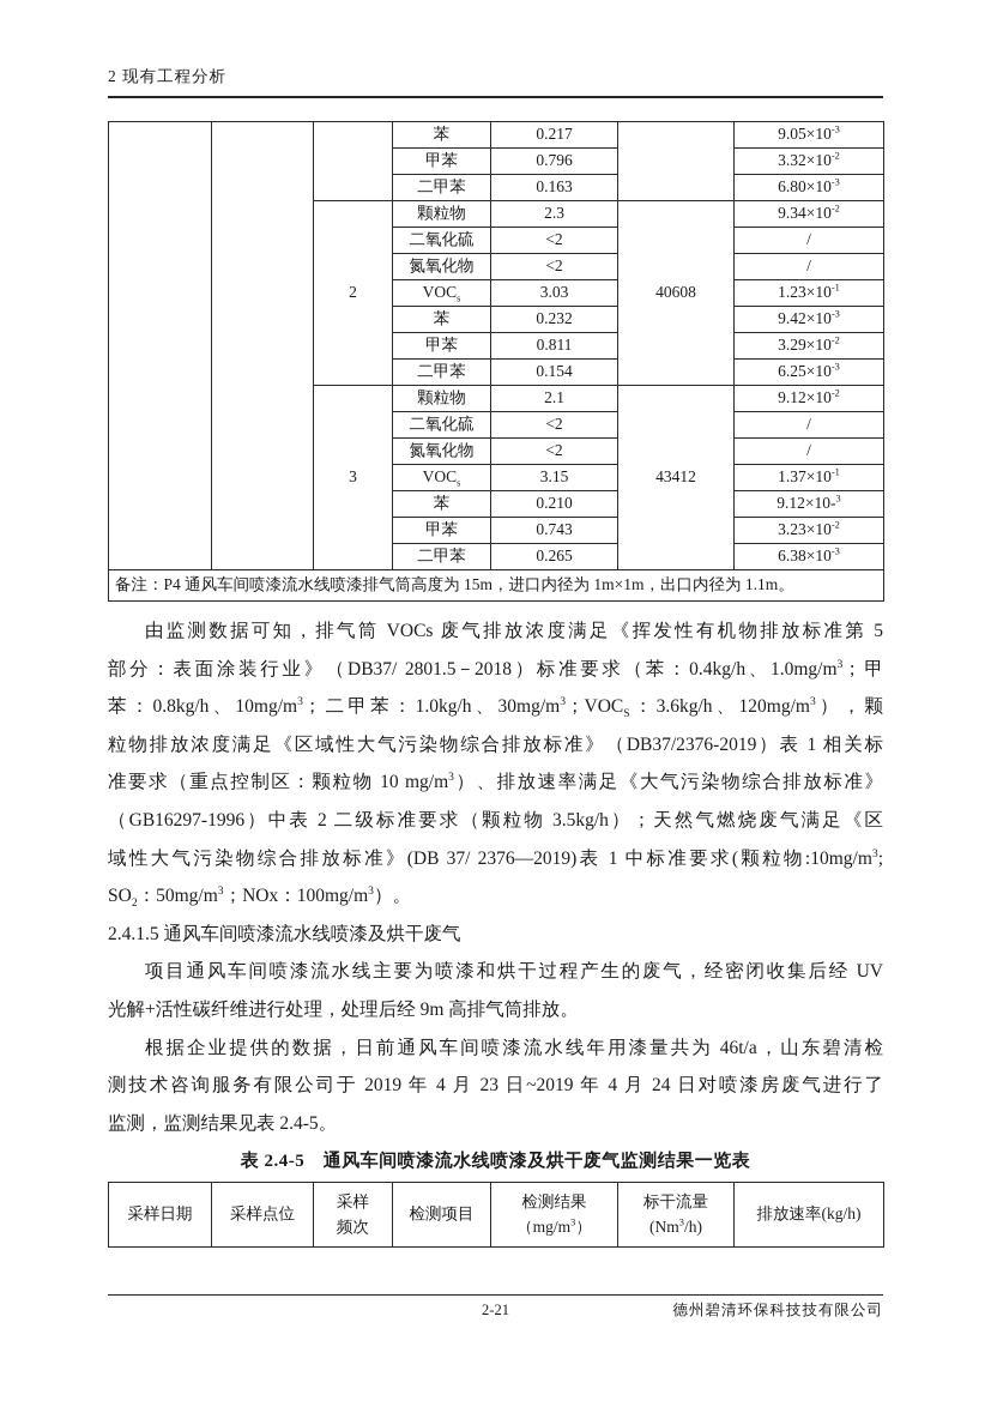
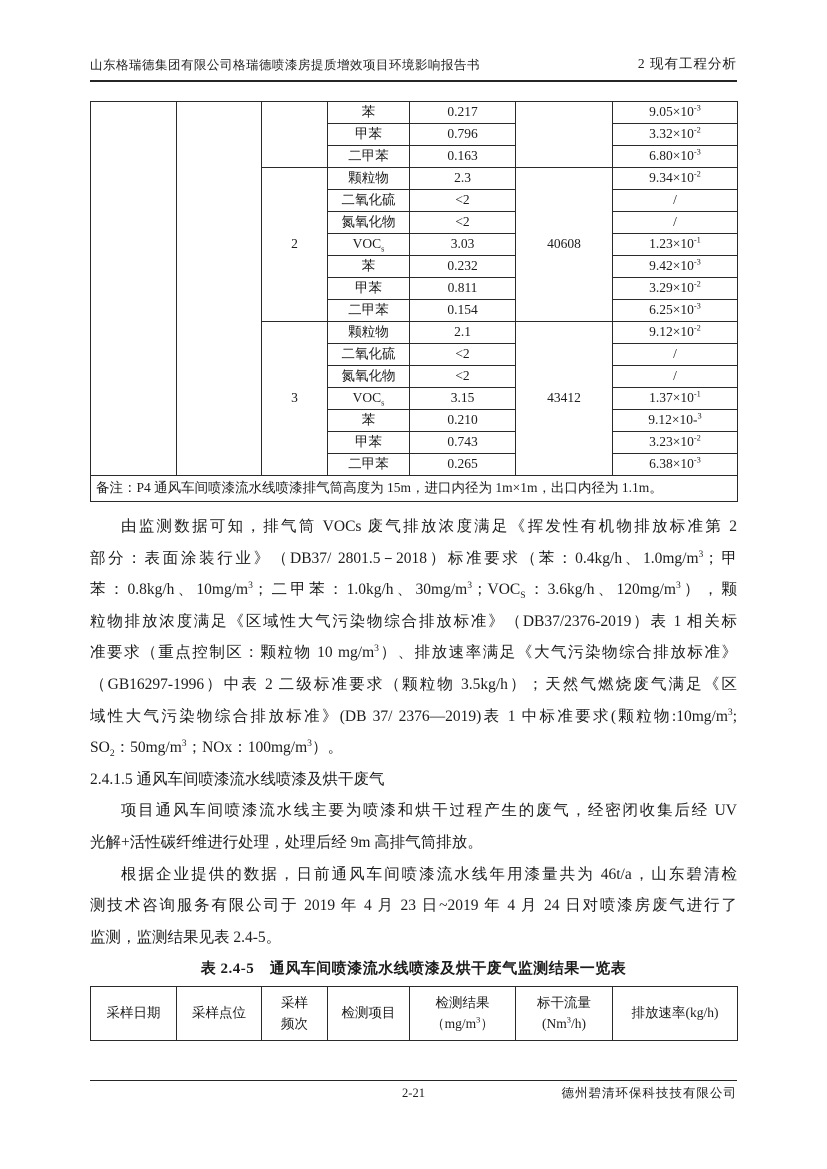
+ 山东格瑞德集团有限公司格瑞德喷漆房提质增效项目环境影响报告书
  2 现有工程分析
  			苯	0.217		9.05×10-3
  甲苯	0.796	3.32×10-2
  二甲苯	0.163	6.80×10-3
  2	颗粒物	2.3	40608	9.34×10-2
  二氧化硫	<2	/
  氮氧化物	<2	/
  VOCs	3.03	1.23×10-1
  苯	0.232	9.42×10-3
  甲苯	0.811	3.29×10-2
  二甲苯	0.154	6.25×10-3
  3	颗粒物	2.1	43412	9.12×10-2
  二氧化硫	<2	/
  氮氧化物	<2	/
  VOCs	3.15	1.37×10-1
  苯	0.210	9.12×10-3
  甲苯	0.743	3.23×10-2
  二甲苯	0.265	6.38×10-3
  备注：P4 通风车间喷漆流水线喷漆排气筒高度为 15m，进口内径为 1m×1m，出口内径为 1.1m。
- 由监测数据可知，排气筒 VOCs 废气排放浓度满足《挥发性有机物排放标准第 5
+ 由监测数据可知，排气筒 VOCs 废气排放浓度满足《挥发性有机物排放标准第 2
  部分：表面涂装行业》（DB37/ 2801.5－2018）标准要求（苯：0.4kg/h、1.0mg/m3；甲
  苯：0.8kg/h、10mg/m3；二甲苯：1.0kg/h、30mg/m3；VOCS：3.6kg/h、120mg/m3），颗
  粒物排放浓度满足《区域性大气污染物综合排放标准》（DB37/2376-2019）表 1 相关标
  准要求（重点控制区：颗粒物 10 mg/m3）、排放速率满足《大气污染物综合排放标准》
  （GB16297-1996）中表 2 二级标准要求（颗粒物 3.5kg/h）；天然气燃烧废气满足《区
  域性大气污染物综合排放标准》(DB 37/ 2376—2019)表 1 中标准要求(颗粒物:10mg/m3;
  SO2：50mg/m3；NOx：100mg/m3）。
  2.4.1.5 通风车间喷漆流水线喷漆及烘干废气
  项目通风车间喷漆流水线主要为喷漆和烘干过程产生的废气，经密闭收集后经 UV
  光解+活性碳纤维进行处理，处理后经 9m 高排气筒排放。
  根据企业提供的数据，日前通风车间喷漆流水线年用漆量共为 46t/a，山东碧清检
  测技术咨询服务有限公司于 2019 年 4 月 23 日~2019 年 4 月 24 日对喷漆房废气进行了
  监测，监测结果见表 2.4-5。
  表 2.4-5 通风车间喷漆流水线喷漆及烘干废气监测结果一览表
  采样日期	采样点位	采样频次	检测项目	检测结果（mg/m3）	标干流量(Nm3/h)	排放速率(kg/h)
  2-21
  德州碧清环保科技技有限公司
